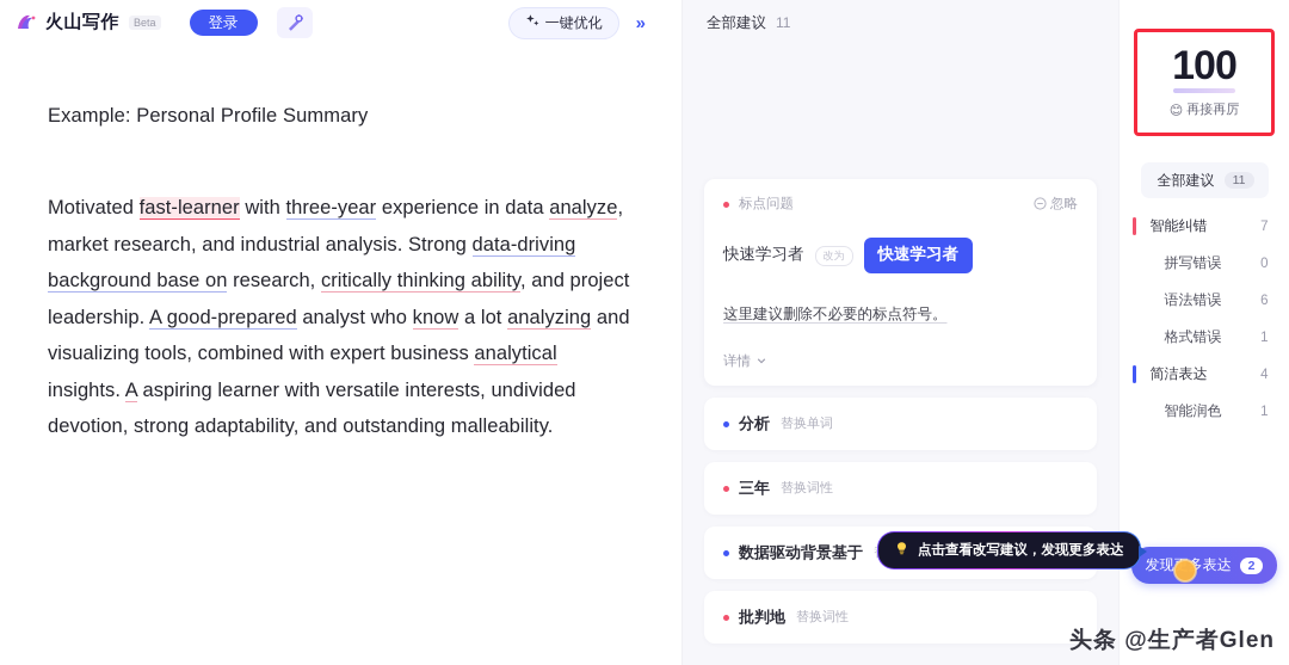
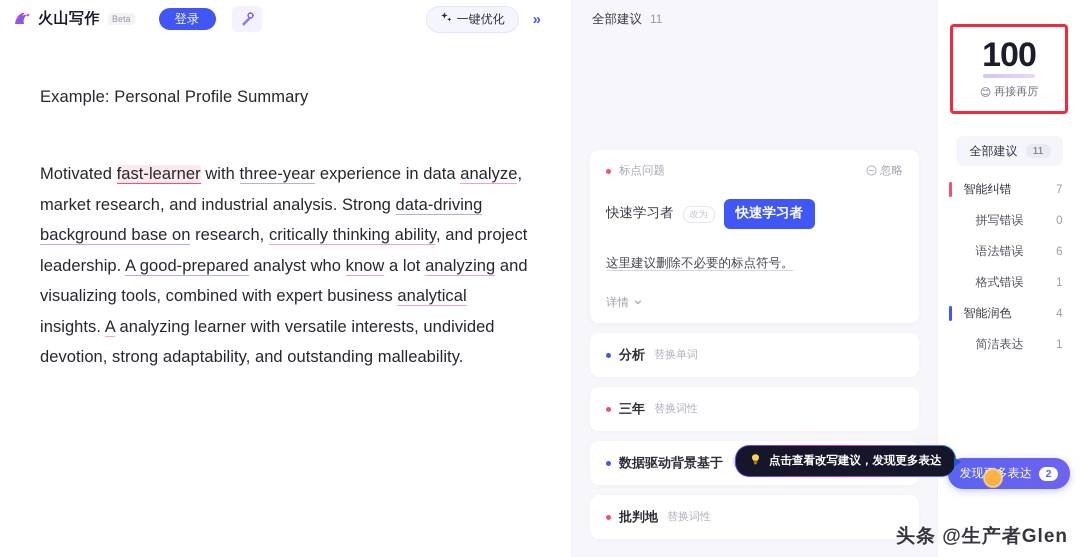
  火山写作
  Beta
  登录
  一键优化
  »
  Example: Personal Profile Summary
- Motivated fast-learner with three-year experience in data analyze, market research, and industrial analysis. Strong data-driving background base on research, critically thinking ability, and project leadership. A good-prepared analyst who know a lot analyzing and visualizing tools, combined with expert business analytical insights. A aspiring learner with versatile interests, undivided devotion, strong adaptability, and outstanding malleability.
+ Motivated fast-learner with three-year experience in data analyze, market research, and industrial analysis. Strong data-driving background base on research, critically thinking ability, and project leadership. A good-prepared analyst who know a lot analyzing and visualizing tools, combined with expert business analytical insights. A analyzing learner with versatile interests, undivided devotion, strong adaptability, and outstanding malleability.
  全部建议
  11
  标点问题
  忽略
  快速学习者
  改为
  快速学习者
  这里建议删除不必要的标点符号。
  详情
  分析
  替换单词
  三年
  替换词性
  数据驱动背景基于
  批判地
  替换词性
  点击查看改写建议，发现更多表达
  100
  😊
  再接再厉
  全部建议
  11
  智能纠错
  7
  拼写错误
  0
  语法错误
  6
  格式错误
  1
- 简洁表达
+ 智能润色
  4
- 智能润色
+ 简洁表达
  1
  发现多表达
  2
  头条 @生产者Glen
